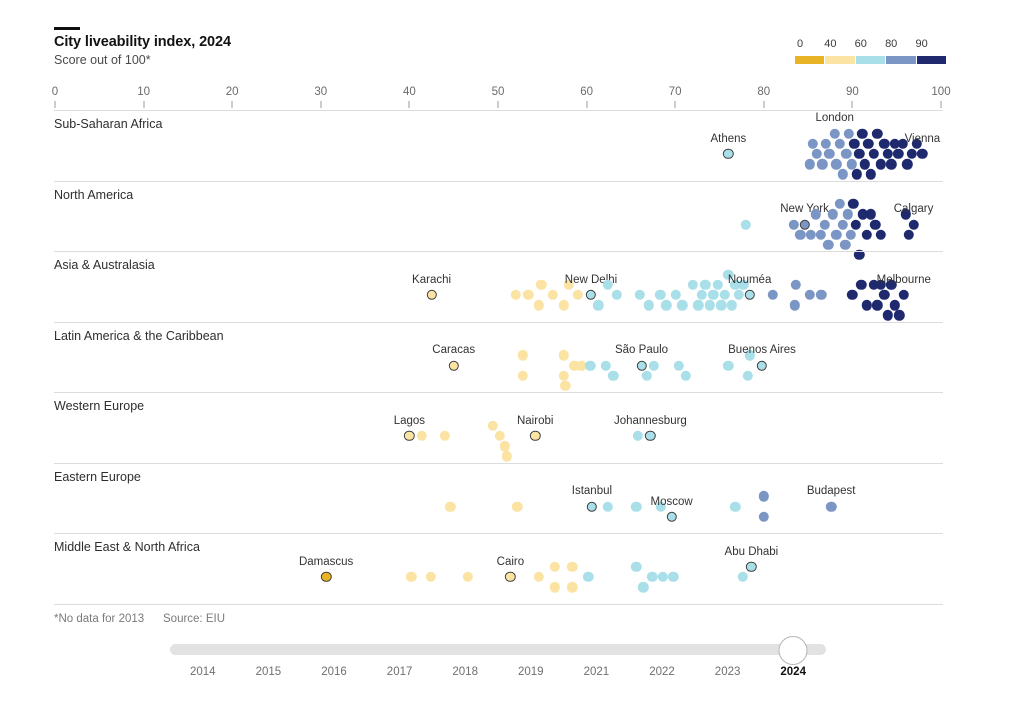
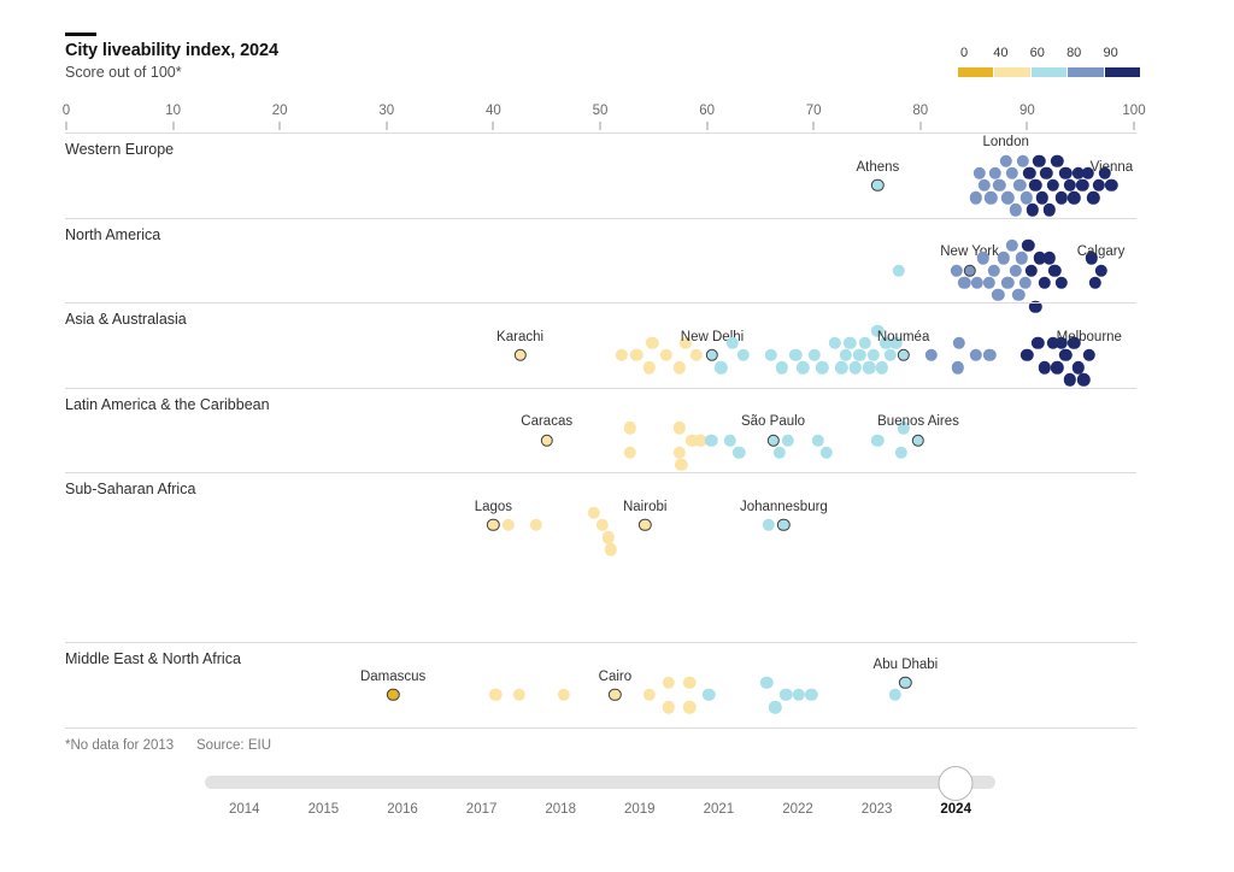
  City liveability index, 2024
  Score out of 100*
  0
  40
  60
  80
  90
  0
  10
  20
  30
  40
  50
  60
  70
  80
  90
  100
- Sub-Saharan Africa
+ Western Europe
  Athens
  London
  Vienna
  North America
  New Yrk
  Calgary
  Asia & Australasia
  Karachi
  New Dehi
  Nouméa
  Melbourne
  Latin America & the Caribbean
  Caracas
  São Paulo
  Buenos Aires
- Western Europe
+ Sub-Saharan Africa
  Lagos
  Nairobi
  Johannesburg
- Eastern Europe
- Istanbul
- Moscow
- Budapest
  Middle East & North Africa
  Damascus
  Cairo
  Abu Dhabi
  *No data for 2013
  Source: EIU
  2014
  2015
  2016
  2017
  2018
  2019
  2021
  2022
  2023
  2024
